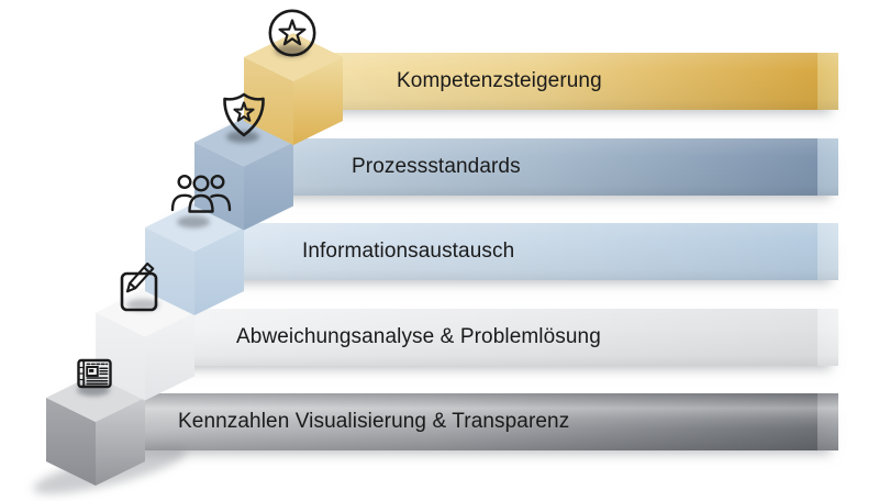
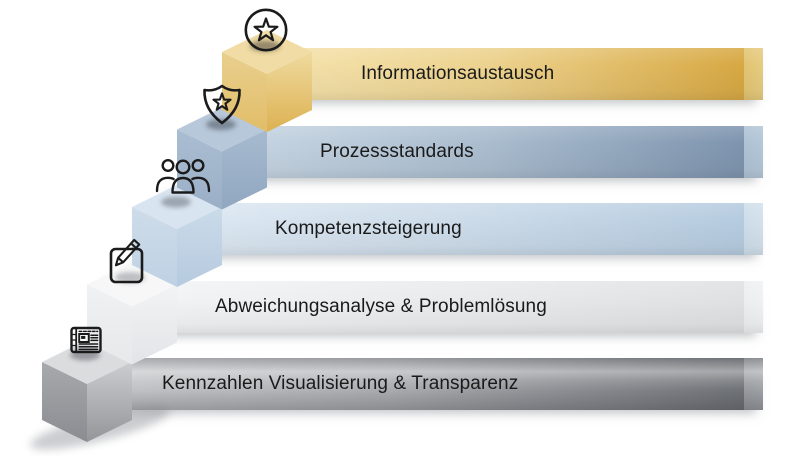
- Kompetenzsteigerung
+ Informationsaustausch
  Prozessstandards
- Informationsaustausch
+ Kompetenzsteigerung
  Abweichungsanalyse & Problemlösung
  Kennzahlen Visualisierung & Transparenz
